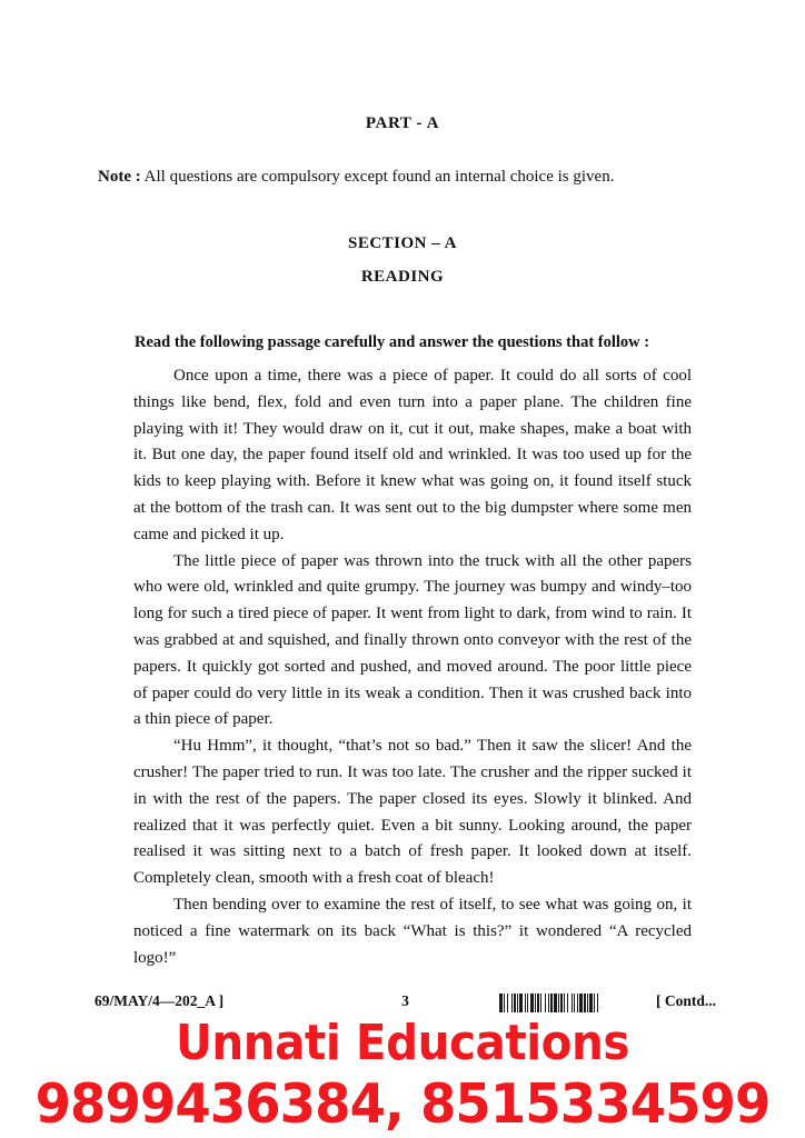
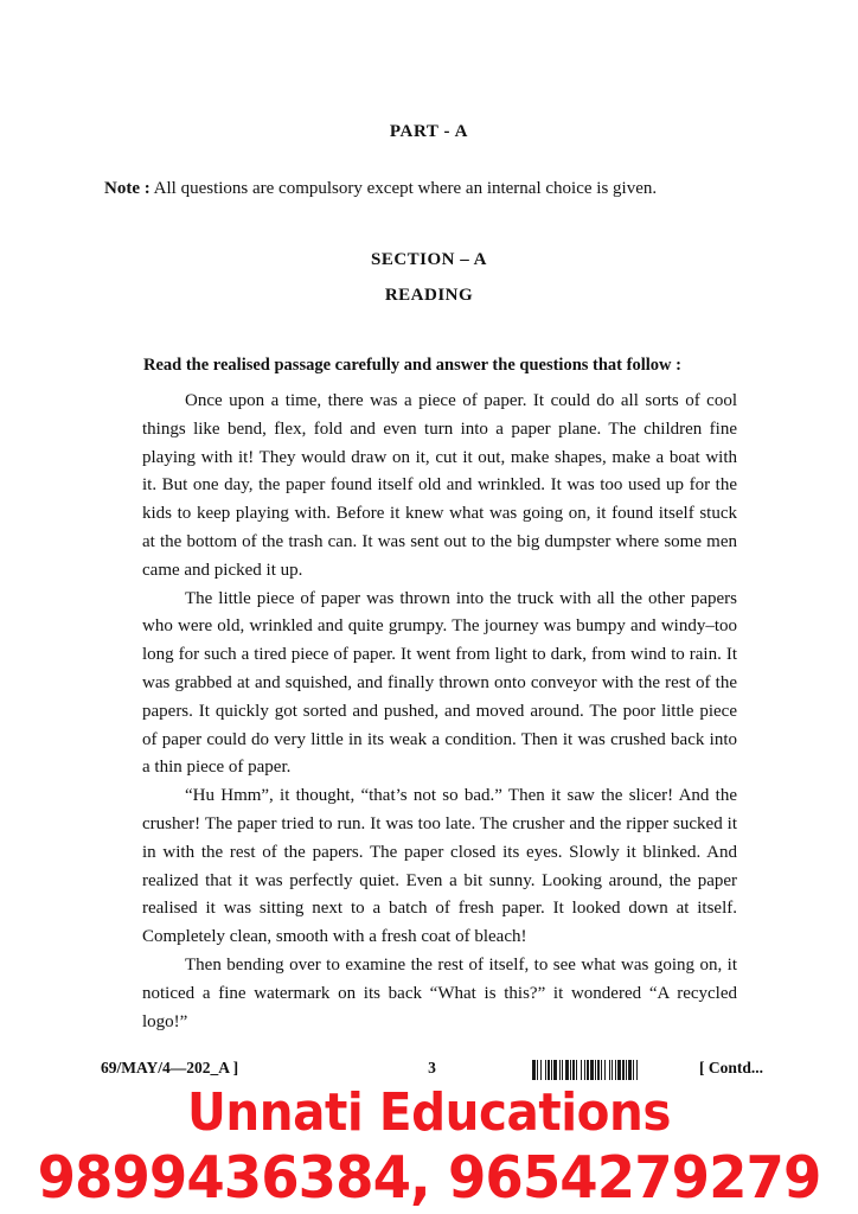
  PART - A
- Note : All questions are compulsory except found an internal choice is given.
+ Note : All questions are compulsory except where an internal choice is given.
  SECTION – A
  READING
- Read the following passage carefully and answer the questions that follow :
+ Read the realised passage carefully and answer the questions that follow :
  Once upon a time, there was a piece of paper. It could do all sorts of cool things like bend, flex, fold and even turn into a paper plane. The children fine playing with it! They would draw on it, cut it out, make shapes, make a boat with it. But one day, the paper found itself old and wrinkled. It was too used up for the kids to keep playing with. Before it knew what was going on, it found itself stuck at the bottom of the trash can. It was sent out to the big dumpster where some men came and picked it up.
  The little piece of paper was thrown into the truck with all the other papers who were old, wrinkled and quite grumpy. The journey was bumpy and windy–too long for such a tired piece of paper. It went from light to dark, from wind to rain. It was grabbed at and squished, and finally thrown onto conveyor with the rest of the papers. It quickly got sorted and pushed, and moved around. The poor little piece of paper could do very little in its weak a condition. Then it was crushed back into a thin piece of paper.
  “Hu Hmm”, it thought, “that’s not so bad.” Then it saw the slicer! And the crusher! The paper tried to run. It was too late. The crusher and the ripper sucked it in with the rest of the papers. The paper closed its eyes. Slowly it blinked. And realized that it was perfectly quiet. Even a bit sunny. Looking around, the paper realised it was sitting next to a batch of fresh paper. It looked down at itself. Completely clean, smooth with a fresh coat of bleach!
  Then bending over to examine the rest of itself, to see what was going on, it noticed a fine watermark on its back “What is this?” it wondered “A recycled logo!”
  69/MAY/4—202_A ]
  3
  [ Contd...
  Unnati Educations
- 9899436384, 8515334599
+ 9899436384, 9654279279
